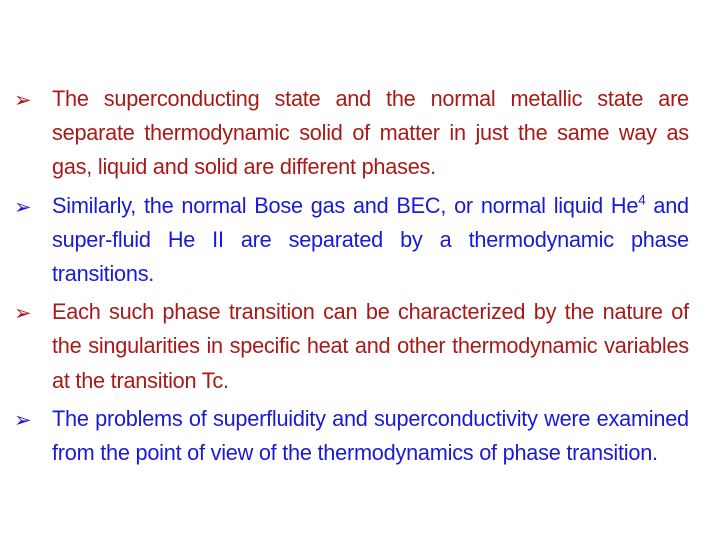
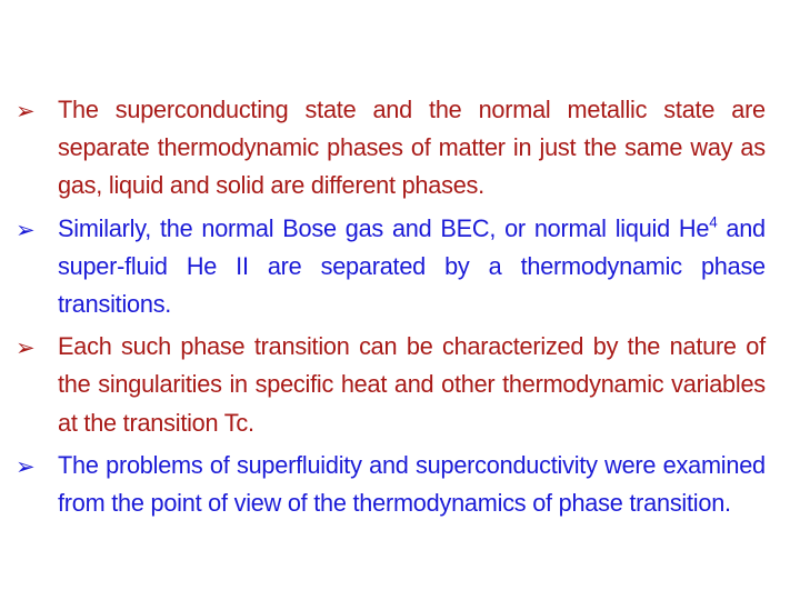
  ➢
- The superconducting state and the normal metallic state are separate thermodynamic solid of matter in just the same way as gas, liquid and solid are different phases.
+ The superconducting state and the normal metallic state are separate thermodynamic phases of matter in just the same way as gas, liquid and solid are different phases.
  ➢
  Similarly, the normal Bose gas and BEC, or normal liquid He4 and super-fluid He II are separated by a thermodynamic phase transitions.
  ➢
  Each such phase transition can be characterized by the nature of the singularities in specific heat and other thermodynamic variables at the transition Tc.
  ➢
  The problems of superfluidity and superconductivity were examined from the point of view of the thermodynamics of phase transition.
